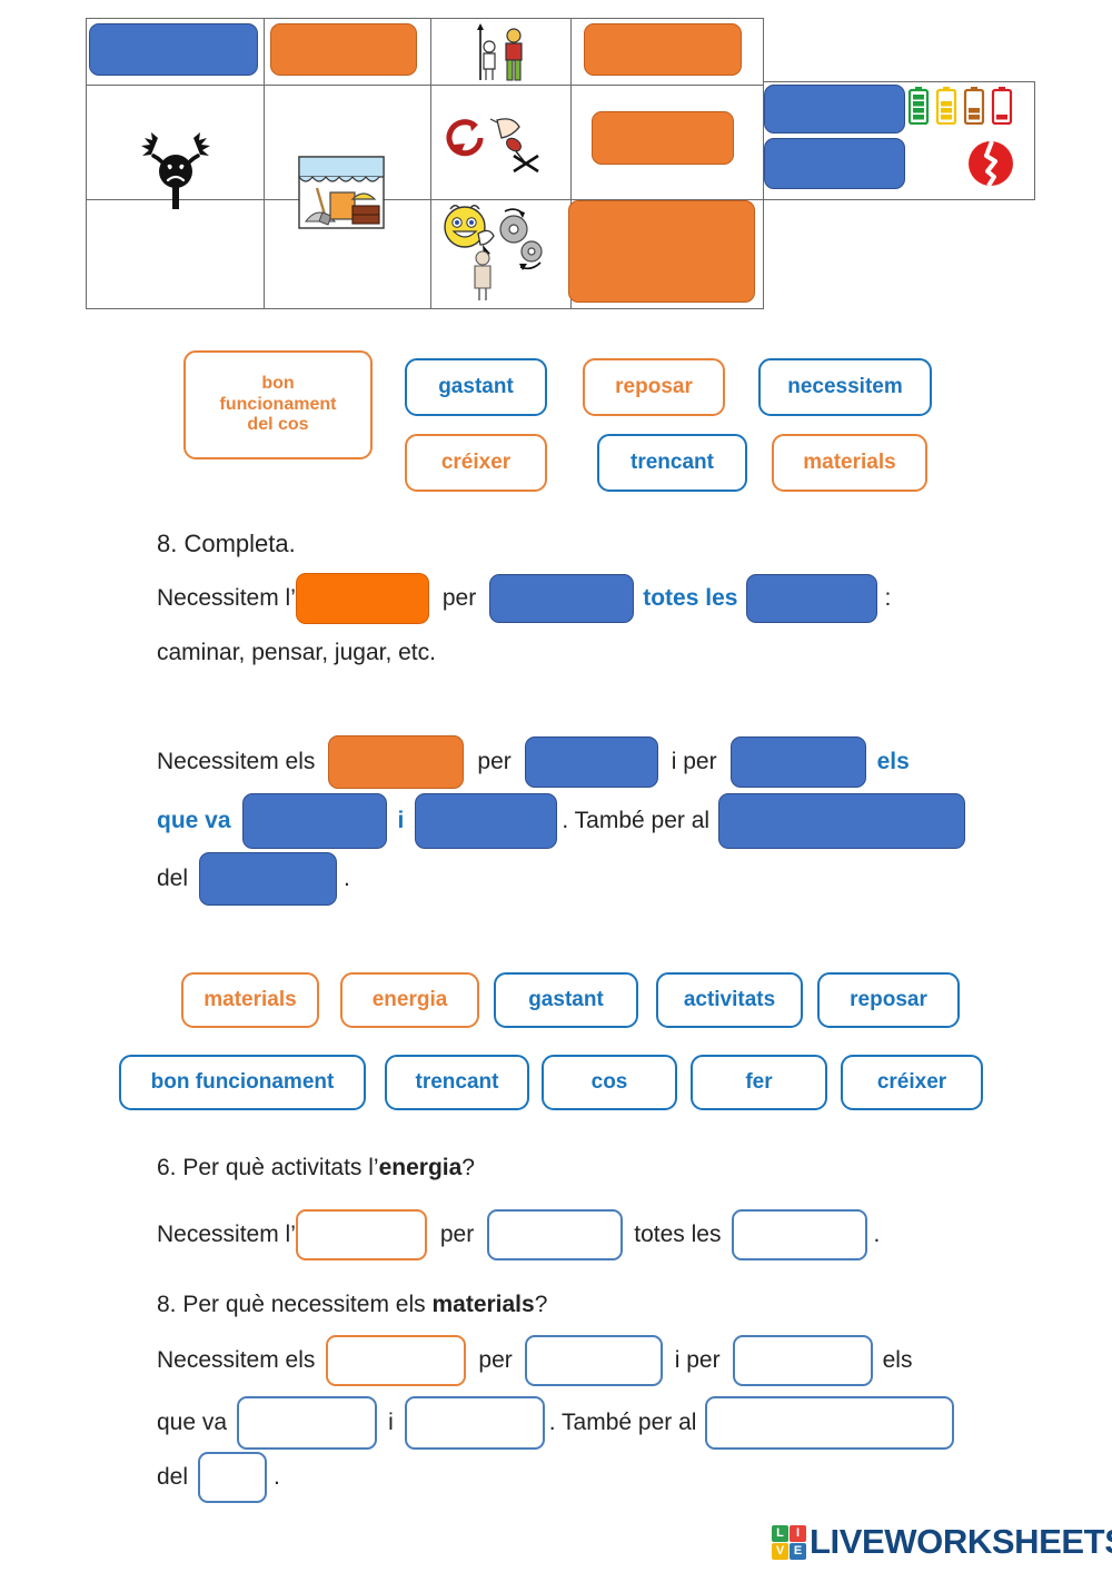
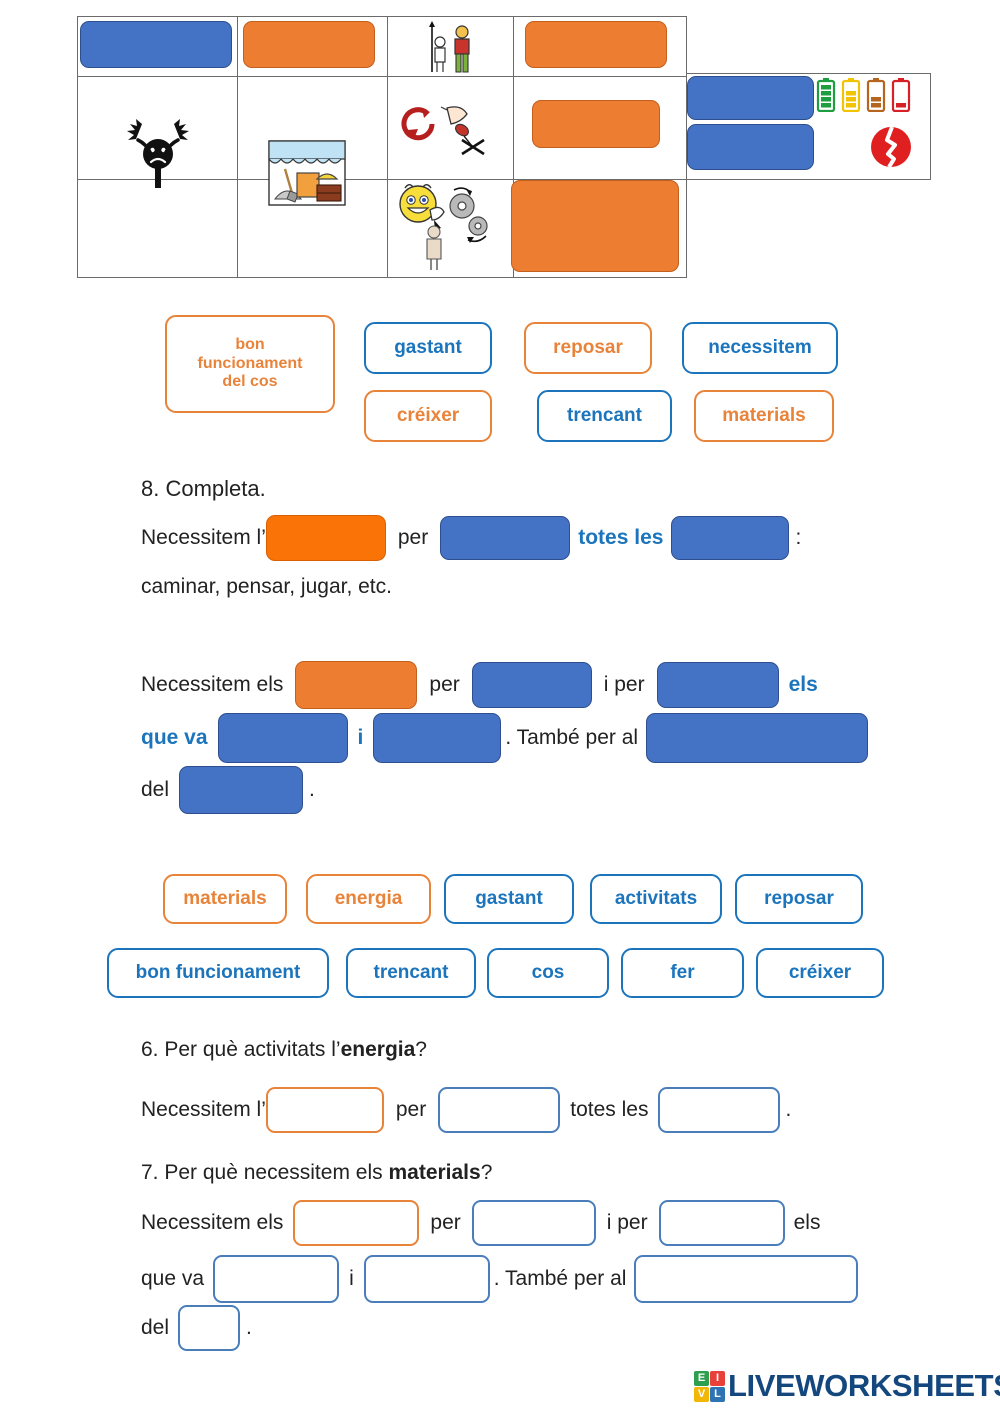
  bon
  funcionament
  del cos
  gastant
  reposar
  necessitem
  créixer
  trencant
  materials
  8. Completa.
  Necessitem l’
  per
  totes les
  :
  caminar, pensar, jugar, etc.
  Necessitem els
  per
  i per
  els
  que va
  i
  . També per al
  del
  .
  materials
  energia
  gastant
  activitats
  reposar
  bon funcionament
  trencant
  cos
  fer
  créixer
  6. Per què activitats l’energia?
  Necessitem l’
  per
  totes les
  .
- 8. Per què necessitem els materials?
+ 7. Per què necessitem els materials?
  Necessitem els
  per
  i per
  els
  que va
  i
  . També per al
  del
  .
- L
+ E
  I
  V
- E
+ L
  LIVEWORKSHEET
